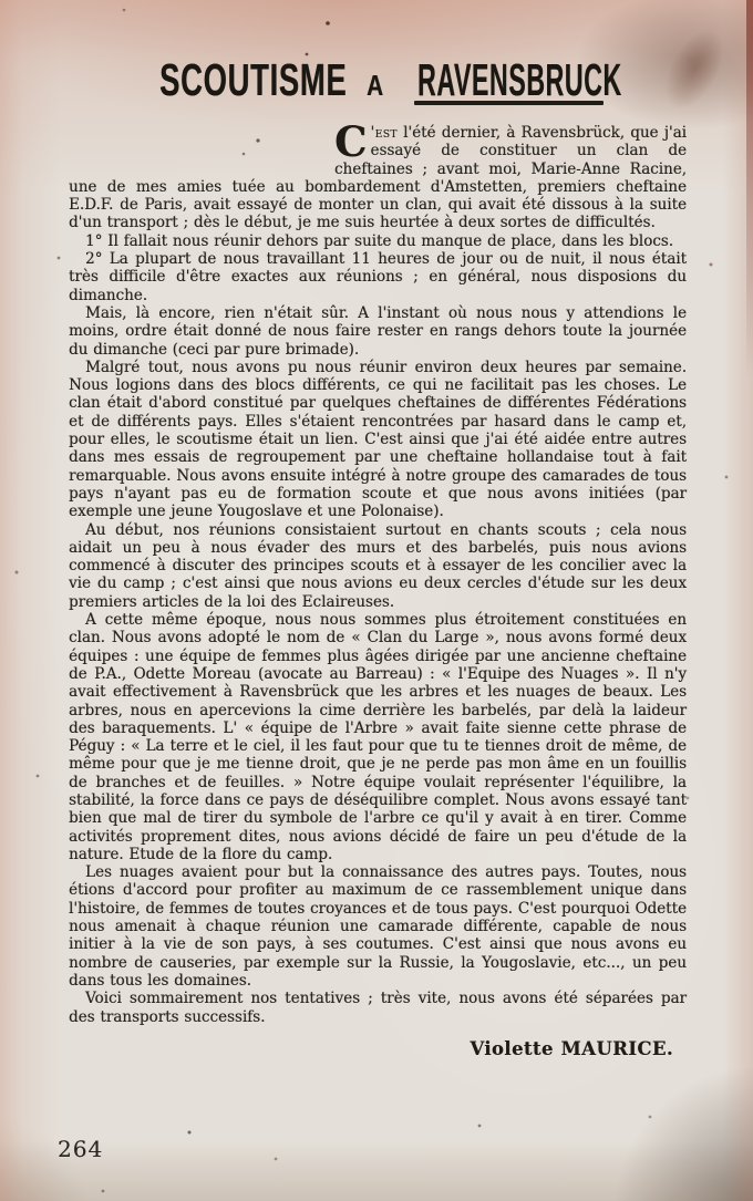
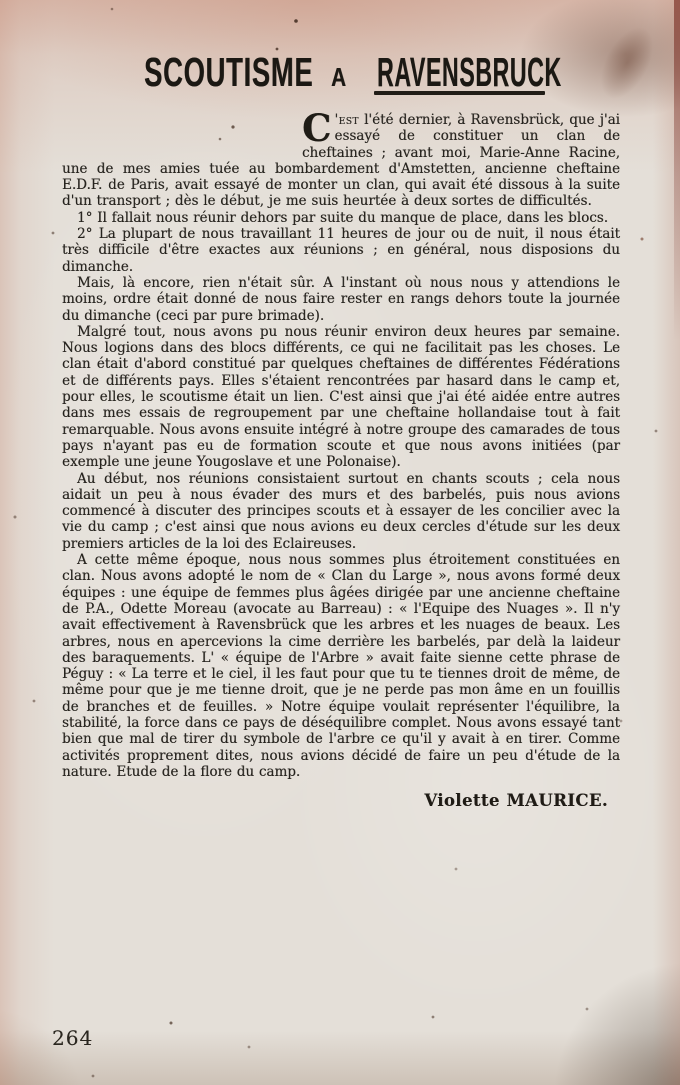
  SCOUTISME
  A
  RAVENSBRUCK
  C
- 'est l'été dernier, à Ravensbrück, que j'ai essayé de constituer un clan de cheftaines ; avant moi, Marie-Anne Racine, une de mes amies tuée au bombardement d'Amstetten, premiers cheftaine E.D.F. de Paris, avait essayé de monter un clan, qui avait été dissous à la suite d'un transport ; dès le début, je me suis heurtée à deux sortes de difficultés.
+ 'est l'été dernier, à Ravensbrück, que j'ai essayé de constituer un clan de cheftaines ; avant moi, Marie-Anne Racine, une de mes amies tuée au bombardement d'Amstetten, ancienne cheftaine E.D.F. de Paris, avait essayé de monter un clan, qui avait été dissous à la suite d'un transport ; dès le début, je me suis heurtée à deux sortes de difficultés.
  1° Il fallait nous réunir dehors par suite du manque de place, dans les blocs.
  2° La plupart de nous travaillant 11 heures de jour ou de nuit, il nous était très difficile d'être exactes aux réunions ; en général, nous disposions du dimanche.
  Mais, là encore, rien n'était sûr. A l'instant où nous nous y attendions le moins, ordre était donné de nous faire rester en rangs dehors toute la journée du dimanche (ceci par pure brimade).
  Malgré tout, nous avons pu nous réunir environ deux heures par semaine. Nous logions dans des blocs différents, ce qui ne facilitait pas les choses. Le clan était d'abord constitué par quelques cheftaines de différentes Fédérations et de différents pays. Elles s'étaient rencontrées par hasard dans le camp et, pour elles, le scoutisme était un lien. C'est ainsi que j'ai été aidée entre autres dans mes essais de regroupement par une cheftaine hollandaise tout à fait remarquable. Nous avons ensuite intégré à notre groupe des camarades de tous pays n'ayant pas eu de formation scoute et que nous avons initiées (par exemple une jeune Yougoslave et une Polonaise).
  Au début, nos réunions consistaient surtout en chants scouts ; cela nous aidait un peu à nous évader des murs et des barbelés, puis nous avions commencé à discuter des principes scouts et à essayer de les concilier avec la vie du camp ; c'est ainsi que nous avions eu deux cercles d'étude sur les deux premiers articles de la loi des Eclaireuses.
  A cette même époque, nous nous sommes plus étroitement constituées en clan. Nous avons adopté le nom de « Clan du Large », nous avons formé deux équipes : une équipe de femmes plus âgées dirigée par une ancienne cheftaine de P.A., Odette Moreau (avocate au Barreau) : « l'Equipe des Nuages ». Il n'y avait effectivement à Ravensbrück que les arbres et les nuages de beaux. Les arbres, nous en apercevions la cime derrière les barbelés, par delà la laideur des baraquements. L' « équipe de l'Arbre » avait faite sienne cette phrase de Péguy : « La terre et le ciel, il les faut pour que tu te tiennes droit de même, de même pour que je me tienne droit, que je ne perde pas mon âme en un fouillis de branches et de feuilles. » Notre équipe voulait représenter l'équilibre, la stabilité, la force dans ce pays de déséquilibre complet. Nous avons essayé tant bien que mal de tirer du symbole de l'arbre ce qu'il y avait à en tirer. Comme activités proprement dites, nous avions décidé de faire un peu d'étude de la nature. Etude de la flore du camp.
- Les nuages avaient pour but la connaissance des autres pays. Toutes, nous étions d'accord pour profiter au maximum de ce rassemblement unique dans l'histoire, de femmes de toutes croyances et de tous pays. C'est pourquoi Odette nous amenait à chaque réunion une camarade différente, capable de nous initier à la vie de son pays, à ses coutumes. C'est ainsi que nous avons eu nombre de causeries, par exemple sur la Russie, la Yougoslavie, etc..., un peu dans tous les domaines.
- Voici sommairement nos tentatives ; très vite, nous avons été séparées par des transports successifs.
  Violette MAURICE.
  264
